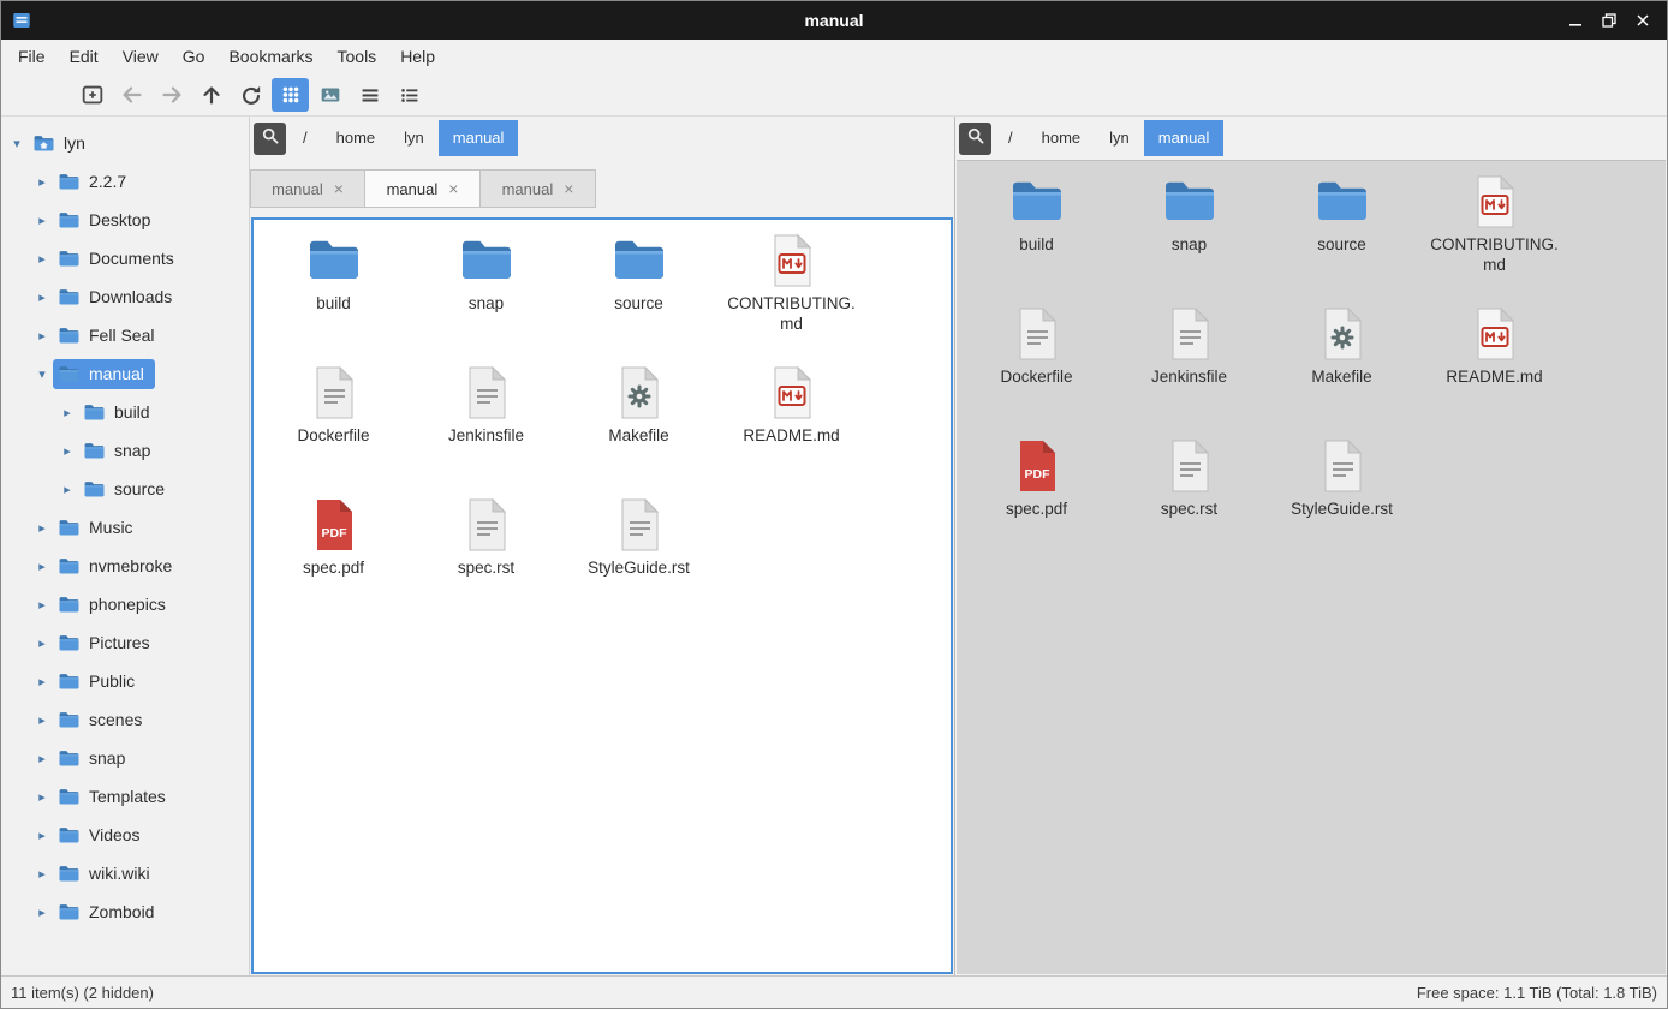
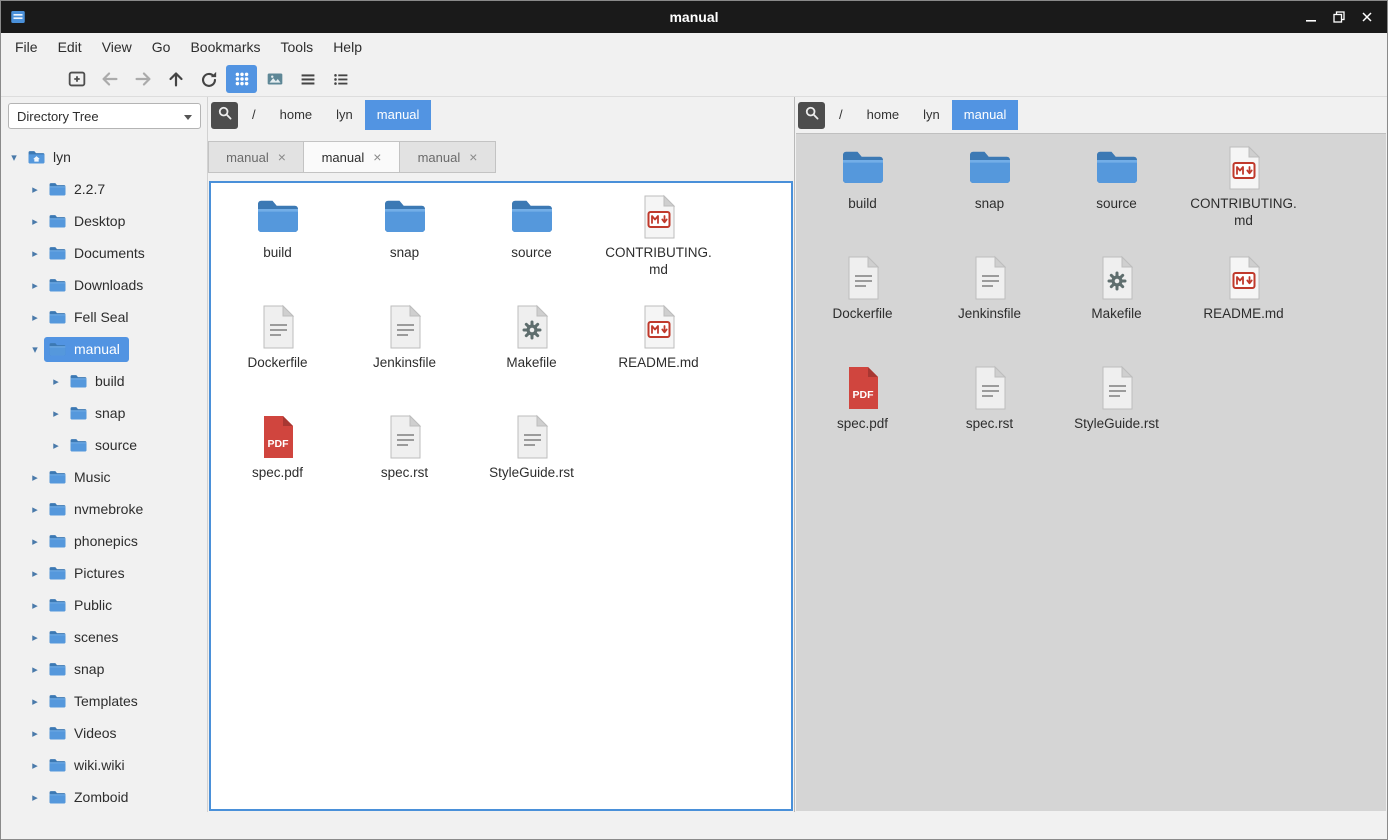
  manual
  File
  Edit
  View
  Go
  Bookmarks
  Tools
  Help
+ Directory Tree
  ▾
  lyn
  ▸
  2.2.7
  ▸
  Desktop
  ▸
  Documents
  ▸
  Downloads
  ▸
  Fell Seal
  ▾
  manual
  ▸
  build
  ▸
  snap
  ▸
  source
  ▸
  Music
  ▸
  nvmebroke
  ▸
  phonepics
  ▸
  Pictures
  ▸
  Public
  ▸
  scenes
  ▸
  snap
  ▸
  Templates
  ▸
  Videos
  ▸
  wiki.wiki
  ▸
  Zomboid
  /
  home
  lyn
  manual
  manual
  ×
  manual
  ×
  manual
  ×
  build
  snap
  source
  CONTRIBUTING.md
  Dockerfile
  Jenkinsfile
  Makefile
  README.md
  PDF
  spec.pdf
  spec.rst
  StyleGuide.rst
  /
  home
  lyn
  manual
  build
  snap
  source
  CONTRIBUTING.md
  Dockerfile
  Jenkinsfile
  Makefile
  README.md
  PDF
  spec.pdf
  spec.rst
  StyleGuide.rst
- 11 item(s) (2 hidden)
- Free space: 1.1 TiB (Total: 1.8 TiB)
